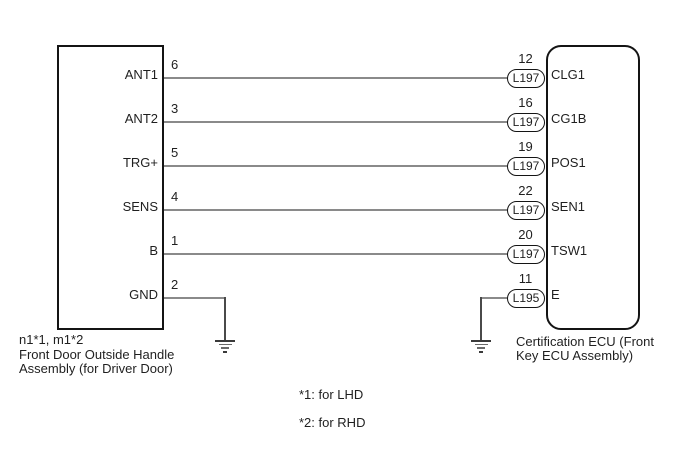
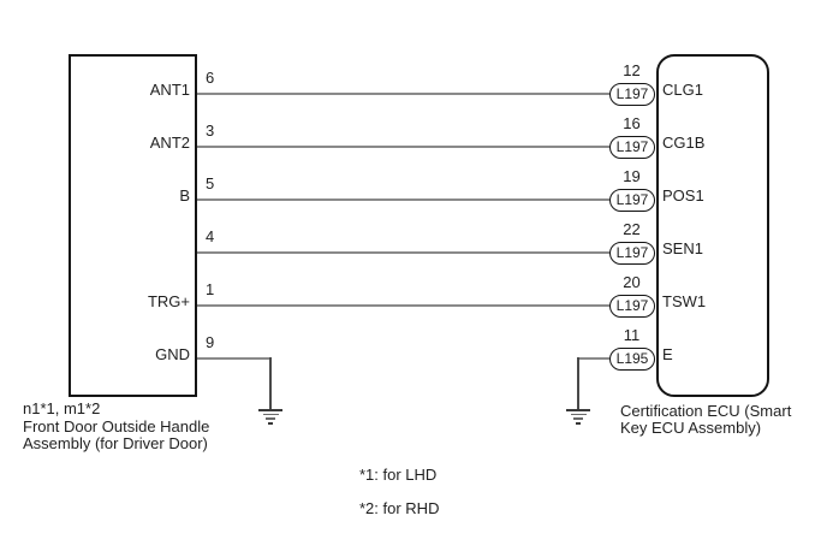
  ANT1
  6
  12
  L197
  CLG1
  ANT2
  3
  16
  L197
  CG1B
- TRG+
+ B
  5
  19
  L197
  POS1
- SENS
  4
  22
  L197
  SEN1
- B
+ TRG+
  1
  20
  L197
  TSW1
  GND
- 2
+ 9
  11
  L195
  E
  n1*1, m1*2
  Front Door Outside Handle Assembly (for Driver Door)
- Certification ECU (Front Key ECU Assembly)
+ Certification ECU (Smart Key ECU Assembly)
  *1: for LHD
  *2: for RHD
